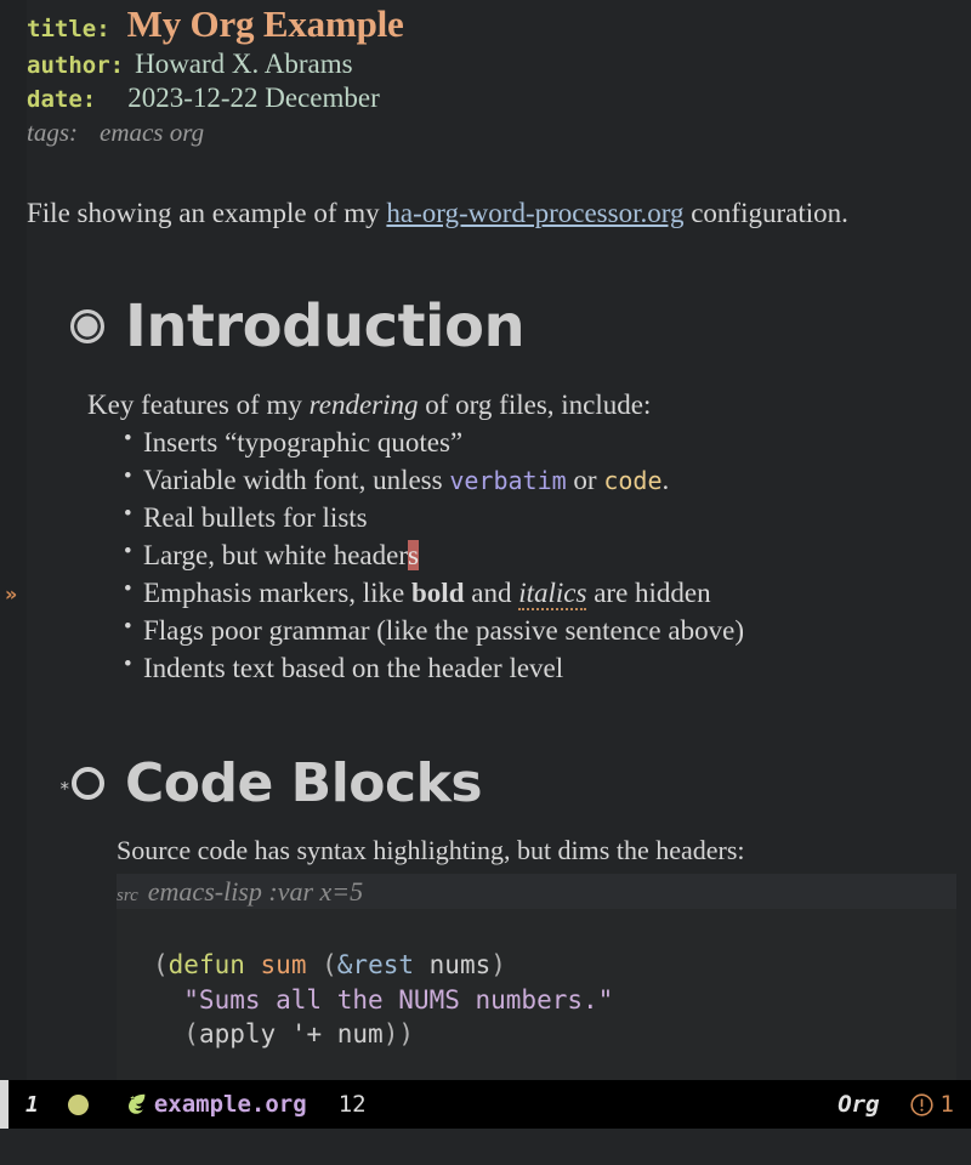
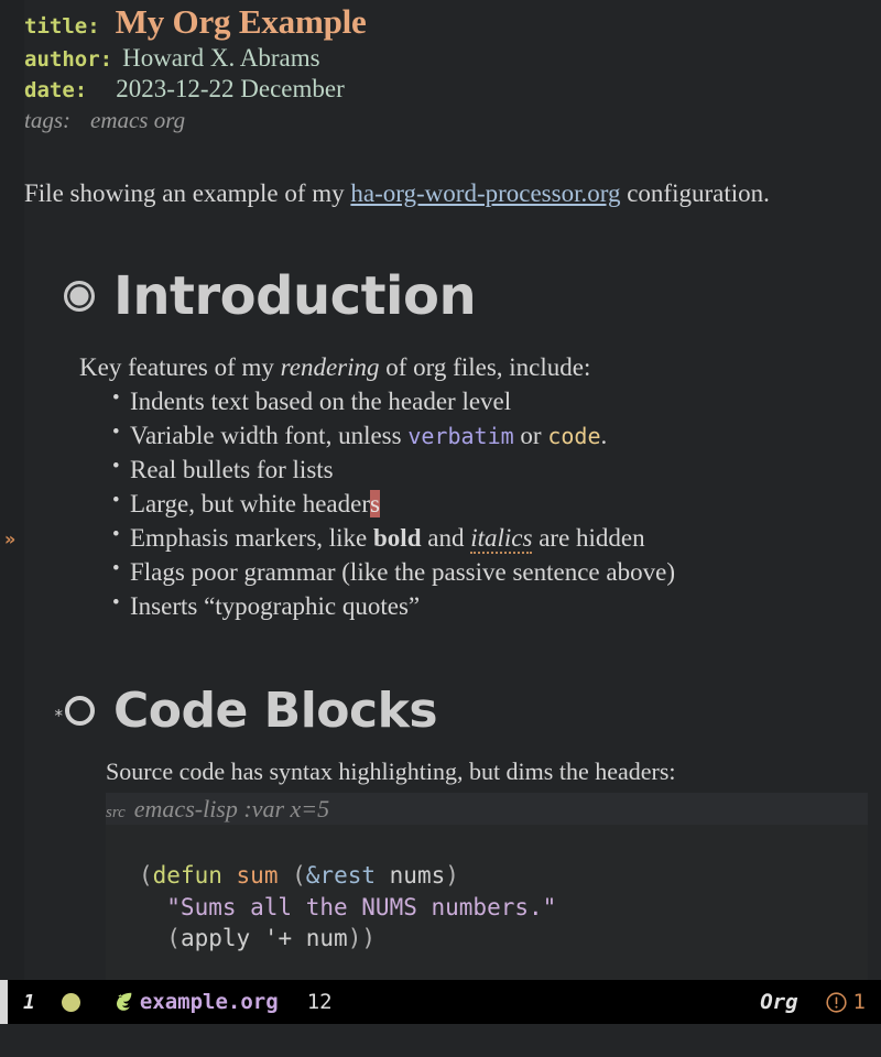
  »
  title:
  My Org Example
  author:
  Howard X. Abrams
  date:
  2023-12-22 December
  tags: emacs org
  File showing an example of my ha-org-word-processor.org configuration.
  Introduction
  Key features of my rendering of org files, include:
- Inserts “typographic quotes”
+ Indents text based on the header level
  Variable width font, unless verbatim or code.
  Real bullets for lists
  Large, but white headers
  Emphasis markers, like bold and italics are hidden
  Flags poor grammar (like the passive sentence above)
- Indents text based on the header level
+ Inserts “typographic quotes”
  *
  Code Blocks
  Source code has syntax highlighting, but dims the headers:
  src emacs-lisp :var x=5
  (defun sum (&rest nums)
  "Sums all the NUMS numbers."
  (apply '+ num))
  1
  example.org
  12
  Org
  1
